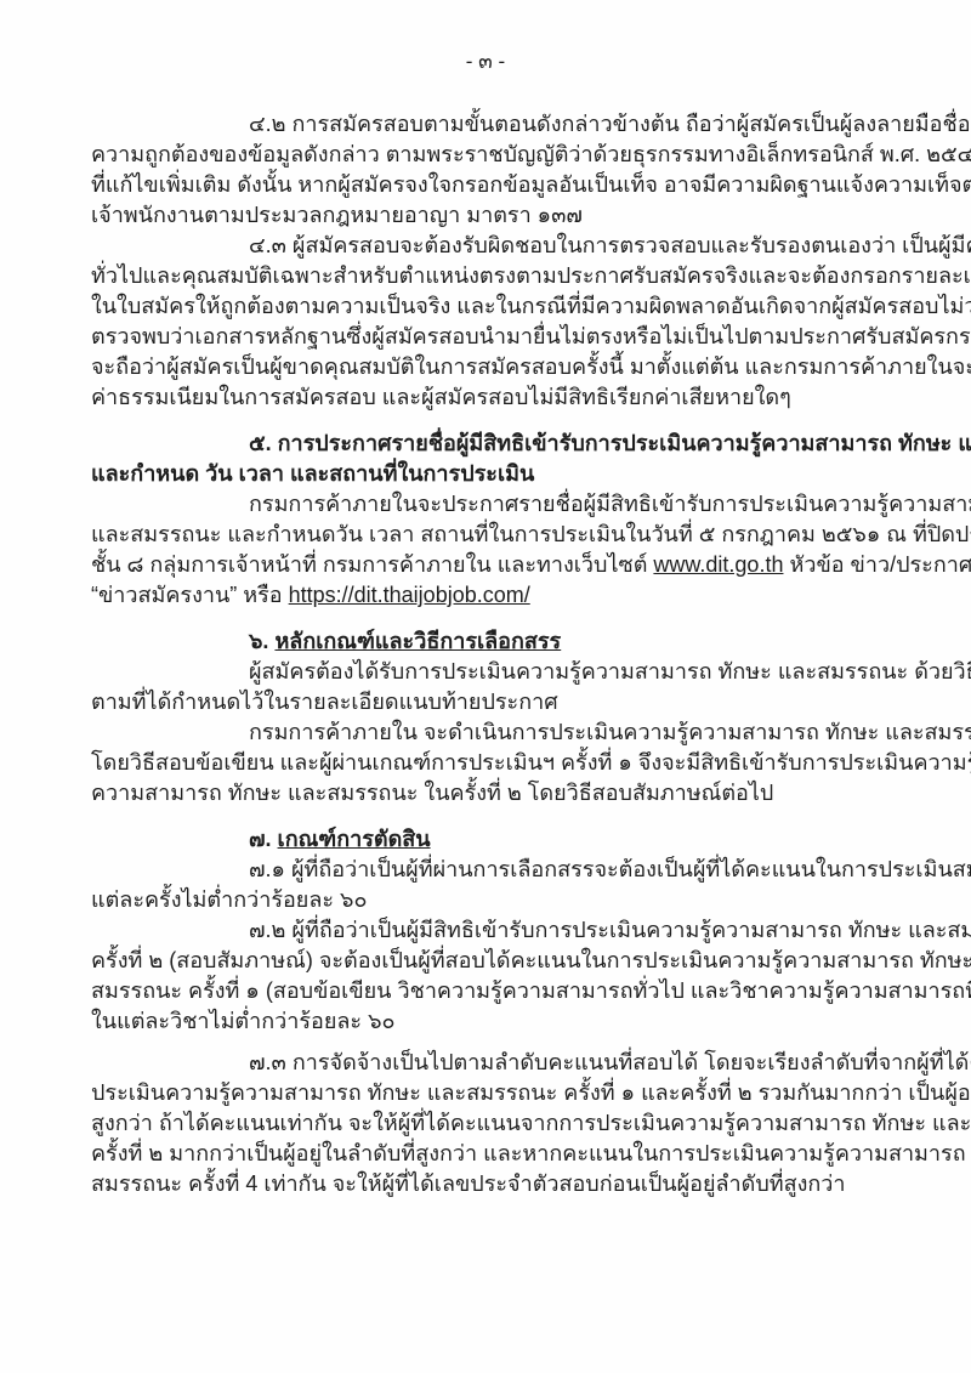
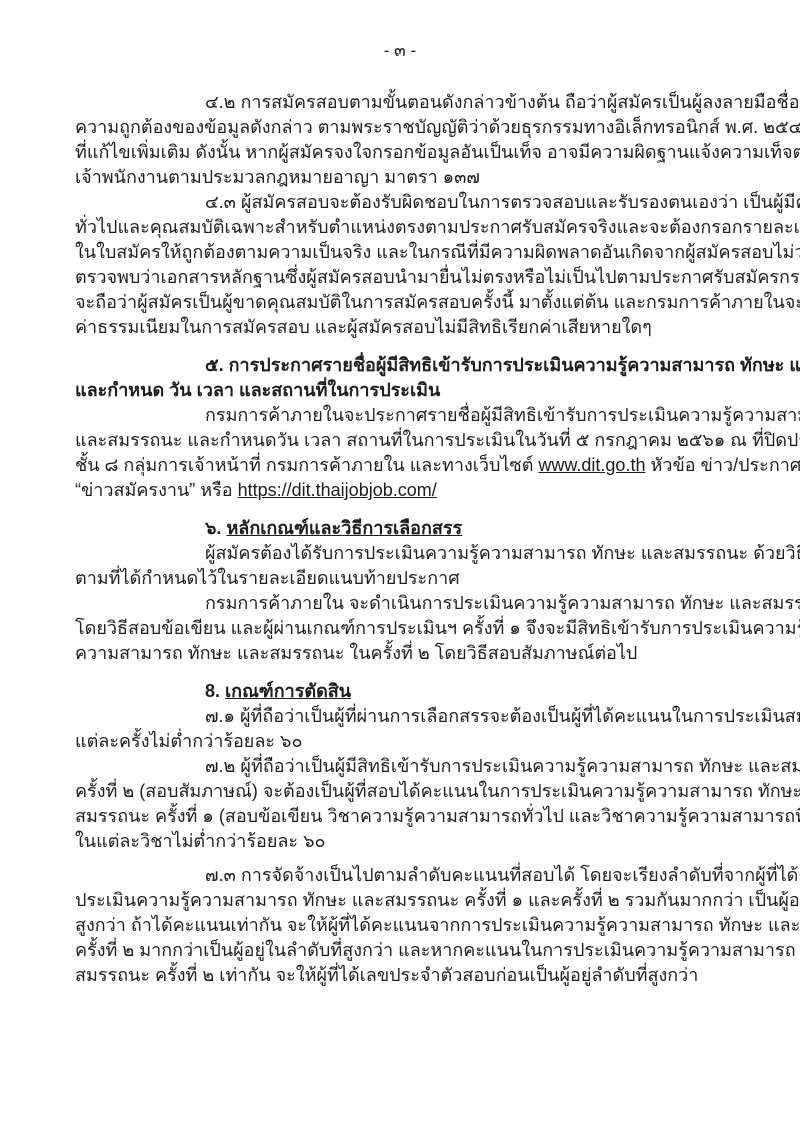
  - ๓ -
  ๔.๒ การสมัครสอบตามขั้นตอนดังกล่าวข้างต้น ถือว่าผู้สมัครเป็นผู้ลงลายมือชื่อ
  ความถูกต้องของข้อมูลดังกล่าว ตามพระราชบัญญัติว่าด้วยธุรกรรมทางอิเล็กทรอนิกส์ พ.ศ. ๒๕๔
  ที่แก้ไขเพิ่มเติม ดังนั้น หากผู้สมัครจงใจกรอกข้อมูลอันเป็นเท็จ อาจมีความผิดฐานแจ้งความเท็จต่
  เจ้าพนักงานตามประมวลกฎหมายอาญา มาตรา ๑๓๗
  ๔.๓ ผู้สมัครสอบจะต้องรับผิดชอบในการตรวจสอบและรับรองตนเองว่า เป็นผู้มี
  ทั่วไปและคุณสมบัติเฉพาะสำหรับตำแหน่งตรงตามประกาศรับสมัครจริงและจะต้องกรอกรายละเ
  ในใบสมัครให้ถูกต้องตามความเป็นจริง และในกรณีที่มีความผิดพลาดอันเกิดจากผู้สมัครสอบไม่ว่
  ตรวจพบว่าเอกสารหลักฐานซึ่งผู้สมัครสอบนำมายื่นไม่ตรงหรือไม่เป็นไปตามประกาศรับสมัครกร
  จะถือว่าผู้สมัครเป็นผู้ขาดคุณสมบัติในการสมัครสอบครั้งนี้ มาตั้งแต่ต้น และกรมการค้าภายในจ
  ค่าธรรมเนียมในการสมัครสอบ และผู้สมัครสอบไม่มีสิทธิเรียกค่าเสียหายใดๆ
  ๕. การประกาศรายชื่อผู้มีสิทธิเข้ารับการประเมินความรู้ความสามารถ ทักษะ แ
  และกำหนด วัน เวลา และสถานที่ในการประเมิน
  กรมการค้าภายในจะประกาศรายชื่อผู้มีสิทธิเข้ารับการประเมินความรู้ความสา
  และสมรรถนะ และกำหนดวัน เวลา สถานที่ในการประเมินในวันที่ ๕ กรกฎาคม ๒๕๖๑ ณ ที่ปิดป
  ชั้น ๘ กลุ่มการเจ้าหน้าที่ กรมการค้าภายใน และทางเว็บไซต์ www.dit.go.th หัวข้อ ข่าว/ประกาศ
  “ข่าวสมัครงาน” หรือ https://dit.thaijobjob.com/
  ๖. หลักเกณฑ์และวิธีการเลือกสรร
  ผู้สมัครต้องได้รับการประเมินความรู้ความสามารถ ทักษะ และสมรรถนะ ด้วยวิ
  ตามที่ได้กำหนดไว้ในรายละเอียดแนบท้ายประกาศ
  กรมการค้าภายใน จะดำเนินการประเมินความรู้ความสามารถ ทักษะ และสมรร
  โดยวิธีสอบข้อเขียน และผู้ผ่านเกณฑ์การประเมินฯ ครั้งที่ ๑ จึงจะมีสิทธิเข้ารับการประเมินความ
  ความสามารถ ทักษะ และสมรรถนะ ในครั้งที่ ๒ โดยวิธีสอบสัมภาษณ์ต่อไป
- ๗. เกณฑ์การตัดสิน
+ 8. เกณฑ์การตัดสิน
  ๗.๑ ผู้ที่ถือว่าเป็นผู้ที่ผ่านการเลือกสรรจะต้องเป็นผู้ที่ได้คะแนนในการประเมินส
  แต่ละครั้งไม่ต่ำกว่าร้อยละ ๖๐
  ๗.๒ ผู้ที่ถือว่าเป็นผู้มีสิทธิเข้ารับการประเมินความรู้ความสามารถ ทักษะ และสม
  ครั้งที่ ๒ (สอบสัมภาษณ์) จะต้องเป็นผู้ที่สอบได้คะแนนในการประเมินความรู้ความสามารถ ทักษะ
  สมรรถนะ ครั้งที่ ๑ (สอบข้อเขียน วิชาความรู้ความสามารถทั่วไป และวิชาความรู้ความสามารถ
  ในแต่ละวิชาไม่ต่ำกว่าร้อยละ ๖๐
  ๗.๓ การจัดจ้างเป็นไปตามลำดับคะแนนที่สอบได้ โดยจะเรียงลำดับที่จากผู้ที่ได้
  ประเมินความรู้ความสามารถ ทักษะ และสมรรถนะ ครั้งที่ ๑ และครั้งที่ ๒ รวมกันมากกว่า เป็นผู้อ
  สูงกว่า ถ้าได้คะแนนเท่ากัน จะให้ผู้ที่ได้คะแนนจากการประเมินความรู้ความสามารถ ทักษะ และ
  ครั้งที่ ๒ มากกว่าเป็นผู้อยู่ในลำดับที่สูงกว่า และหากคะแนนในการประเมินความรู้ความสามารถ
- สมรรถนะ ครั้งที่ 4 เท่ากัน จะให้ผู้ที่ได้เลขประจำตัวสอบก่อนเป็นผู้อยู่ลำดับที่สูงกว่า
+ สมรรถนะ ครั้งที่ ๒ เท่ากัน จะให้ผู้ที่ได้เลขประจำตัวสอบก่อนเป็นผู้อยู่ลำดับที่สูงกว่า
